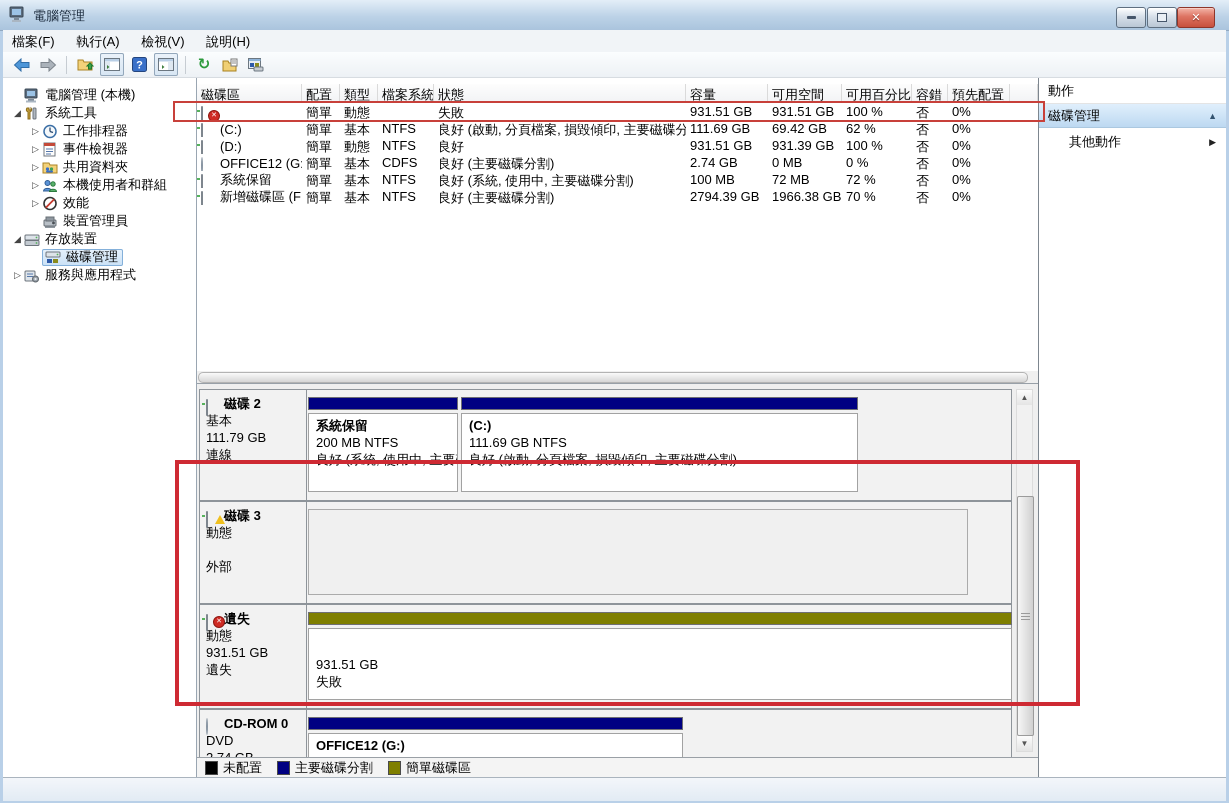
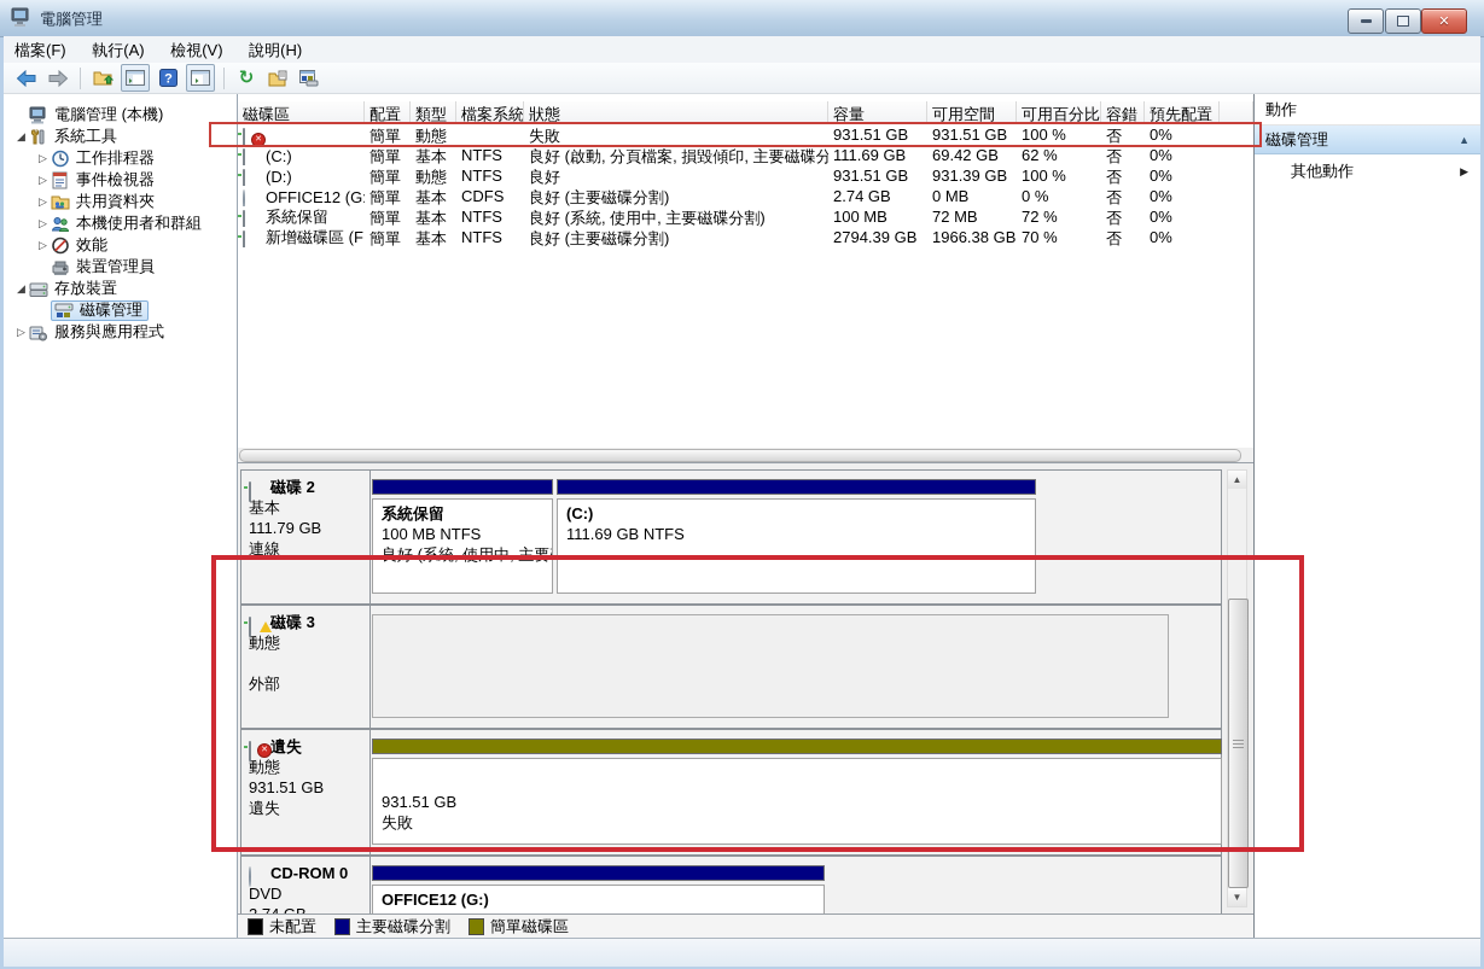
  電腦管理
  ✕
  檔案(F) 執行(A) 檢視(V) 說明(H)
  ?
  ↻
  電腦管理 (本機)
  ◢
  系統工具
  ▷
  工作排程器
  ▷
  事件檢視器
  ▷
  共用資料夾
  ▷
  本機使用者和群組
  ▷
  效能
  裝置管理員
  ◢
  存放裝置
  磁碟管理
  ▷
  服務與應用程式
  磁碟區
  配置
  類型
  檔案系統
  狀態
  容量
  可用空間
  可用百分比
  容錯
  預先配置
  簡單
  動態
  失敗
  931.51 GB
  931.51 GB
  100 %
  否
  0%
  (C:)
  簡單
  基本
  NTFS
  良好 (啟動, 分頁檔案, 損毀傾印, 主要磁碟分
  111.69 GB
  69.42 GB
  62 %
  否
  0%
  (D:)
  簡單
  動態
  NTFS
  良好
  931.51 GB
  931.39 GB
  100 %
  否
  0%
  OFFICE12 (G:
  簡單
  基本
  CDFS
  良好 (主要磁碟分割)
  2.74 GB
  0 MB
  0 %
  否
  0%
  系統保留
  簡單
  基本
  NTFS
  良好 (系統, 使用中, 主要磁碟分割)
  100 MB
  72 MB
  72 %
  否
  0%
  新增磁碟區 (F
  簡單
  基本
  NTFS
  良好 (主要磁碟分割)
  2794.39 GB
  1966.38 GB
  70 %
  否
  0%
  磁碟 2
  基本
  111.79 GB
  連線
  系統保留
- 200 MB NTFS
+ 100 MB NTFS
  良好 (系統, 使用中, 主要
  (C:)
  111.69 GB NTFS
- 良好 (啟動, 分頁檔案, 損毀傾印, 主要磁碟分割)
  磁碟 3
  動態
  外部
  遺失
  動態
  931.51 GB
  遺失
  931.51 GB
  失敗
  CD-ROM 0
  DVD
  OFFICE12 (G:)
  ▲
  ▼
  未配置
  主要磁碟分割
  簡單磁碟區
  動作
  磁碟管理
  ▲
  其他動作
  ▶
